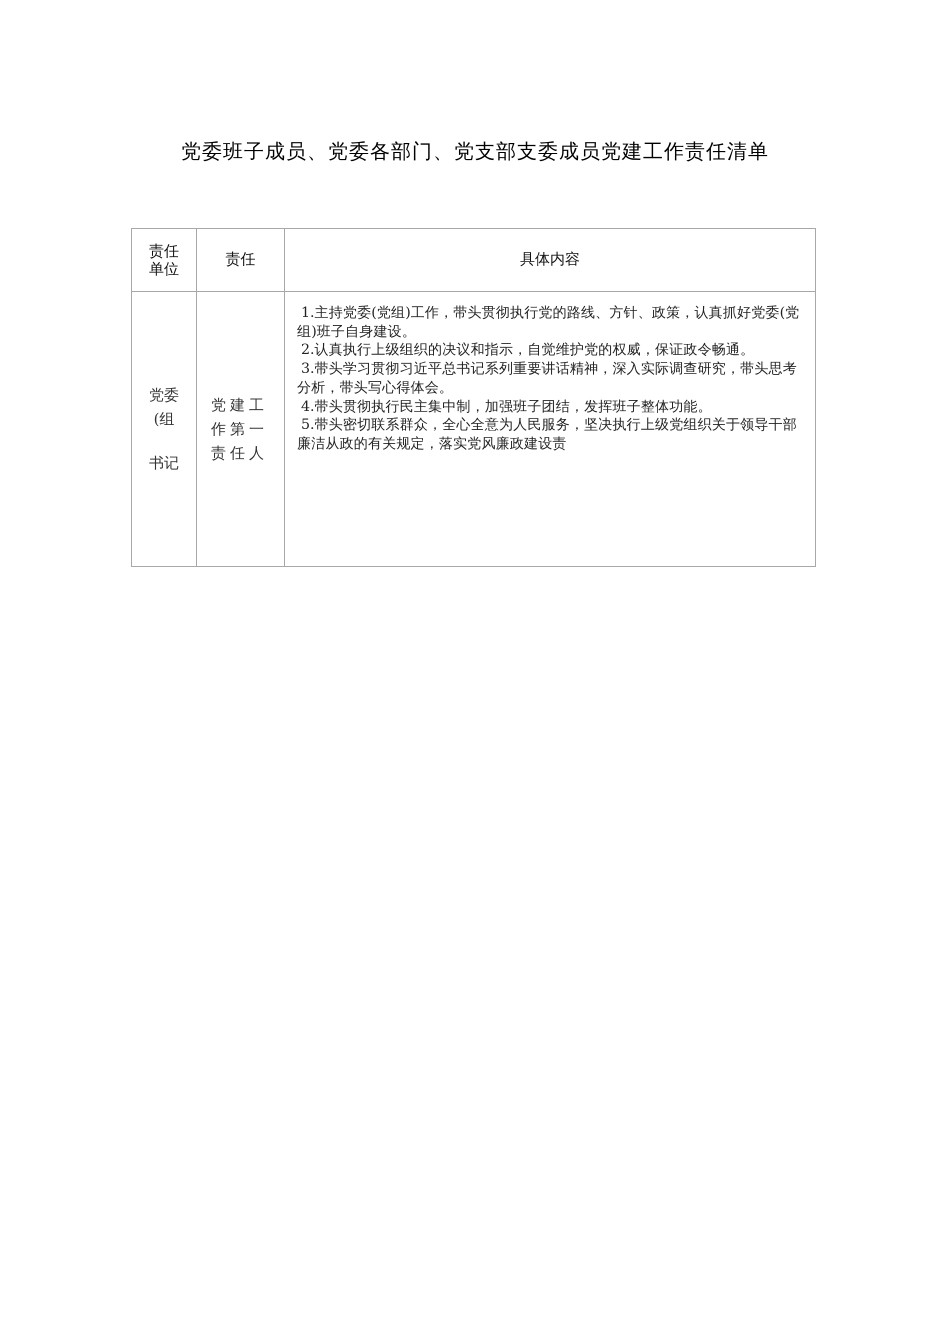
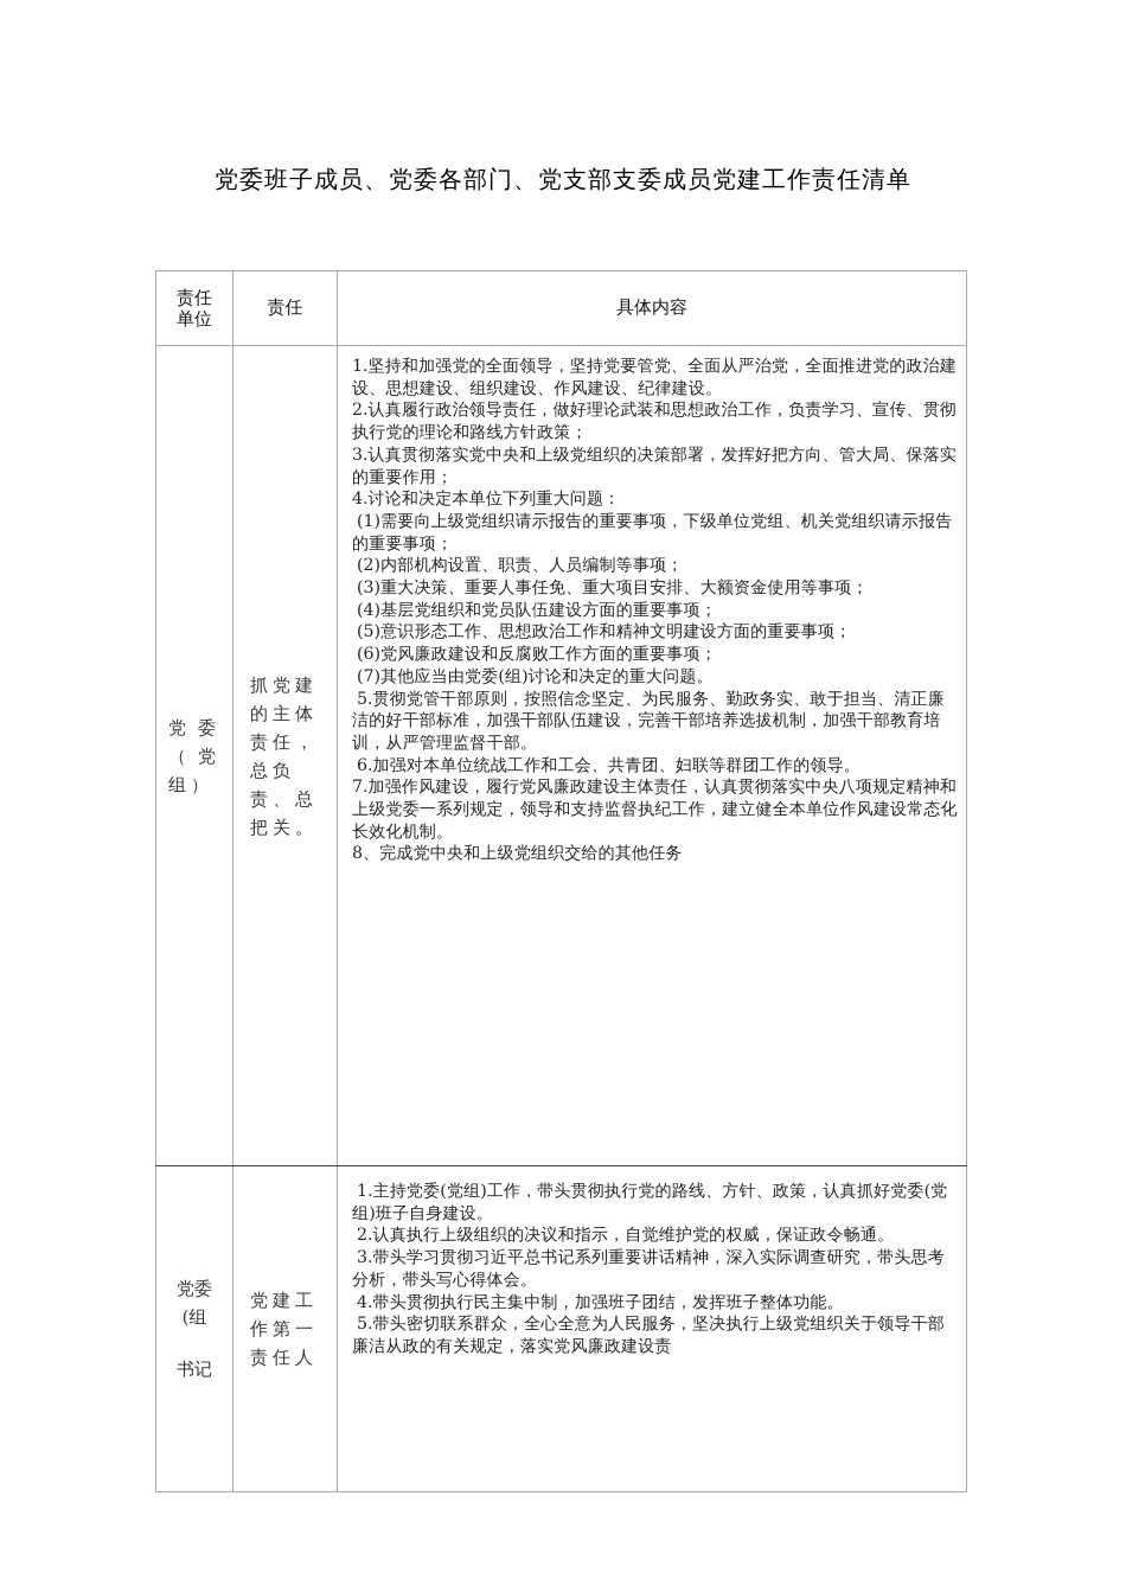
  党委班子成员、党委各部门、党支部支委成员党建工作责任清单
  责任 单位	责任	具体内容
+ 党委（党组）	抓党建的主体责任，总负责、总把关。	1.坚持和加强党的全面领导，坚持党要管党、全面从严治党，全面推进党的政治建设、思想建设、组织建设、作风建设、纪律建设。 2.认真履行政治领导责任，做好理论武装和思想政治工作，负责学习、宣传、贯彻执行党的理论和路线方针政策； 3.认真贯彻落实党中央和上级党组织的决策部署，发挥好把方向、管大局、保落实的重要作用； 4.讨论和决定本单位下列重大问题： (1)需要向上级党组织请示报告的重要事项，下级单位党组、机关党组织请示报告的重要事项； (2)内部机构设置、职责、人员编制等事项； (3)重大决策、重要人事任免、重大项目安排、大额资金使用等事项； (4)基层党组织和党员队伍建设方面的重要事项； (5)意识形态工作、思想政治工作和精神文明建设方面的重要事项； (6)党风廉政建设和反腐败工作方面的重要事项； (7)其他应当由党委(组)讨论和决定的重大问题。 5.贯彻党管干部原则，按照信念坚定、为民服务、勤政务实、敢于担当、清正廉洁的好干部标准，加强干部队伍建设，完善干部培养选拔机制，加强干部教育培训，从严管理监督干部。 6.加强对本单位统战工作和工会、共青团、妇联等群团工作的领导。 7.加强作风建设，履行党风廉政建设主体责任，认真贯彻落实中央八项规定精神和上级党委一系列规定，领导和支持监督执纪工作，建立健全本单位作风建设常态化长效化机制。 8、完成党中央和上级党组织交给的其他任务
  党委 (组 书记	党建工作第一责任人	1.主持党委(党组)工作，带头贯彻执行党的路线、方针、政策，认真抓好党委(党组)班子自身建设。 2.认真执行上级组织的决议和指示，自觉维护党的权威，保证政令畅通。 3.带头学习贯彻习近平总书记系列重要讲话精神，深入实际调查研究，带头思考分析，带头写心得体会。 4.带头贯彻执行民主集中制，加强班子团结，发挥班子整体功能。 5.带头密切联系群众，全心全意为人民服务，坚决执行上级党组织关于领导干部廉洁从政的有关规定，落实党风廉政建设责
